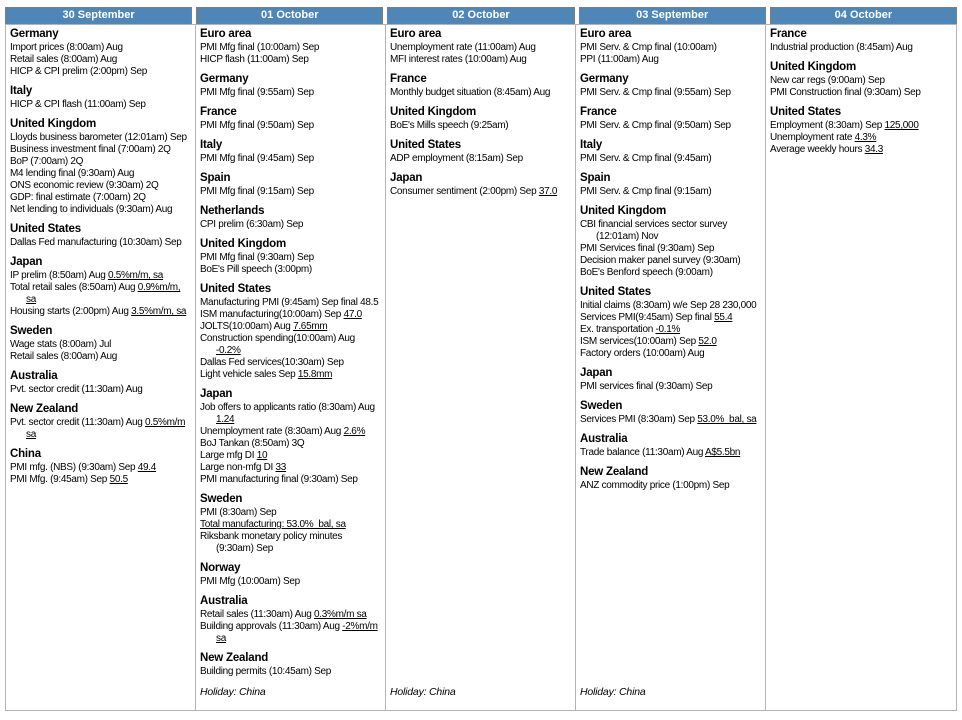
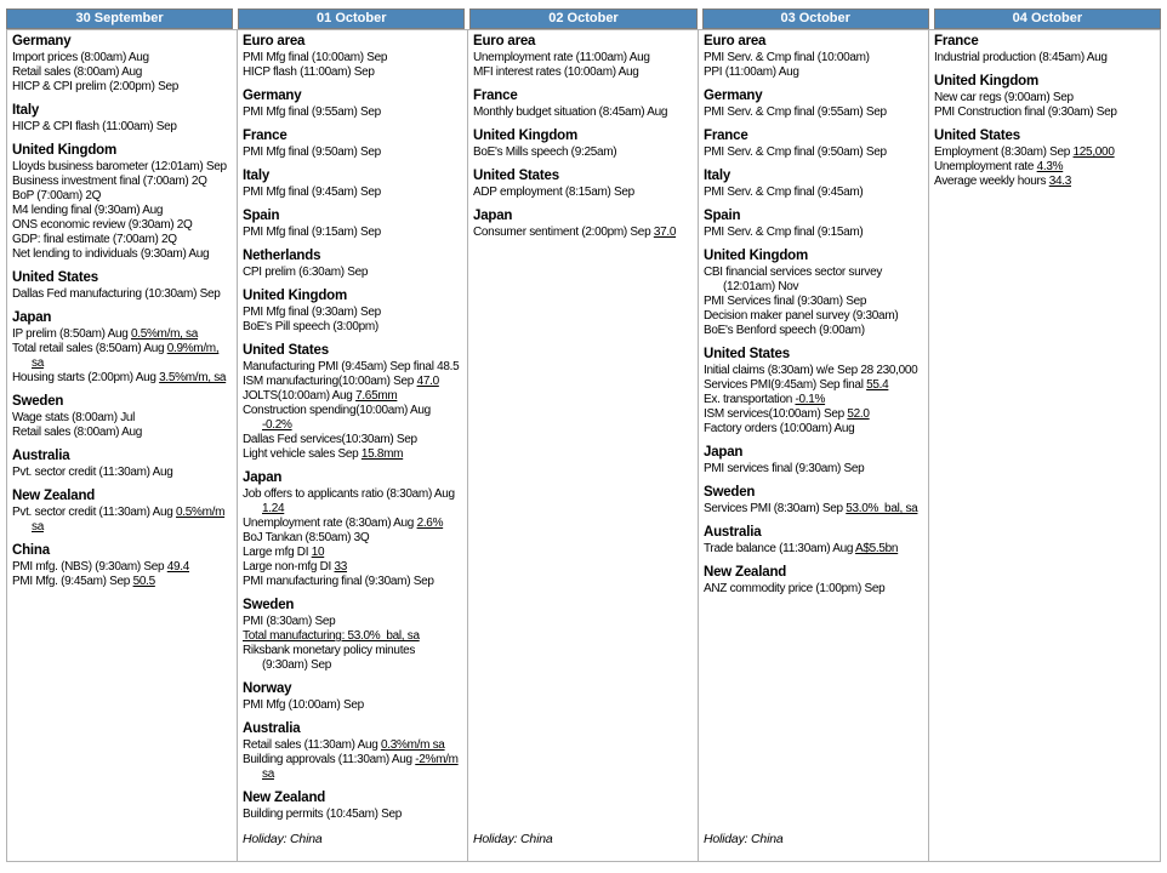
  30 September
  01 October
  02 October
- 03 September
+ 03 October
  04 October
  Germany
  Import prices (8:00am) Aug
  Retail sales (8:00am) Aug
  HICP & CPI prelim (2:00pm) Sep
  Italy
  HICP & CPI flash (11:00am) Sep
  United Kingdom
  Lloyds business barometer (12:01am) Sep
  Business investment final (7:00am) 2Q
  BoP (7:00am) 2Q
  M4 lending final (9:30am) Aug
  ONS economic review (9:30am) 2Q
  GDP: final estimate (7:00am) 2Q
  Net lending to individuals (9:30am) Aug
  United States
  Dallas Fed manufacturing (10:30am) Sep
  Japan
  IP prelim (8:50am) Aug 0.5%m/m, sa
  Total retail sales (8:50am) Aug 0.9%m/m, sa
  Housing starts (2:00pm) Aug 3.5%m/m, sa
  Sweden
  Wage stats (8:00am) Jul
  Retail sales (8:00am) Aug
  Australia
  Pvt. sector credit (11:30am) Aug
  New Zealand
  Pvt. sector credit (11:30am) Aug 0.5%m/m sa
  China
  PMI mfg. (NBS) (9:30am) Sep 49.4
  PMI Mfg. (9:45am) Sep 50.5
  Euro area
  PMI Mfg final (10:00am) Sep
  HICP flash (11:00am) Sep
  Germany
  PMI Mfg final (9:55am) Sep
  France
  PMI Mfg final (9:50am) Sep
  Italy
  PMI Mfg final (9:45am) Sep
  Spain
  PMI Mfg final (9:15am) Sep
  Netherlands
  CPI prelim (6:30am) Sep
  United Kingdom
  PMI Mfg final (9:30am) Sep
  BoE's Pill speech (3:00pm)
  United States
  Manufacturing PMI (9:45am) Sep final 48.5
  ISM manufacturing(10:00am) Sep 47.0
  JOLTS(10:00am) Aug 7.65mm
  Construction spending(10:00am) Aug -0.2%
  Dallas Fed services(10:30am) Sep
  Light vehicle sales Sep 15.8mm
  Japan
  Job offers to applicants ratio (8:30am) Aug 1.24
  Unemployment rate (8:30am) Aug 2.6%
  BoJ Tankan (8:50am) 3Q
  Large mfg DI 10
  Large non-mfg DI 33
  PMI manufacturing final (9:30am) Sep
  Sweden
  PMI (8:30am) Sep
  Total manufacturing: 53.0% bal, sa
  Riksbank monetary policy minutes (9:30am) Sep
  Norway
  PMI Mfg (10:00am) Sep
  Australia
  Retail sales (11:30am) Aug 0.3%m/m sa
  Building approvals (11:30am) Aug -2%m/m sa
  New Zealand
  Building permits (10:45am) Sep
  Holiday: China
  Euro area
  Unemployment rate (11:00am) Aug
  MFI interest rates (10:00am) Aug
  France
  Monthly budget situation (8:45am) Aug
  United Kingdom
  BoE's Mills speech (9:25am)
  United States
  ADP employment (8:15am) Sep
  Japan
  Consumer sentiment (2:00pm) Sep 37.0
  Holiday: China
  Euro area
  PMI Serv. & Cmp final (10:00am)
  PPI (11:00am) Aug
  Germany
  PMI Serv. & Cmp final (9:55am) Sep
  France
  PMI Serv. & Cmp final (9:50am) Sep
  Italy
  PMI Serv. & Cmp final (9:45am)
  Spain
  PMI Serv. & Cmp final (9:15am)
  United Kingdom
  CBI financial services sector survey (12:01am) Nov
  PMI Services final (9:30am) Sep
  Decision maker panel survey (9:30am)
  BoE's Benford speech (9:00am)
  United States
  Initial claims (8:30am) w/e Sep 28 230,000
  Services PMI(9:45am) Sep final 55.4
  Ex. transportation -0.1%
  ISM services(10:00am) Sep 52.0
  Factory orders (10:00am) Aug
  Japan
  PMI services final (9:30am) Sep
  Sweden
  Services PMI (8:30am) Sep 53.0% bal, sa
  Australia
  Trade balance (11:30am) Aug A$5.5bn
  New Zealand
  ANZ commodity price (1:00pm) Sep
  Holiday: China
  France
  Industrial production (8:45am) Aug
  United Kingdom
  New car regs (9:00am) Sep
  PMI Construction final (9:30am) Sep
  United States
  Employment (8:30am) Sep 125,000
  Unemployment rate 4.3%
  Average weekly hours 34.3
